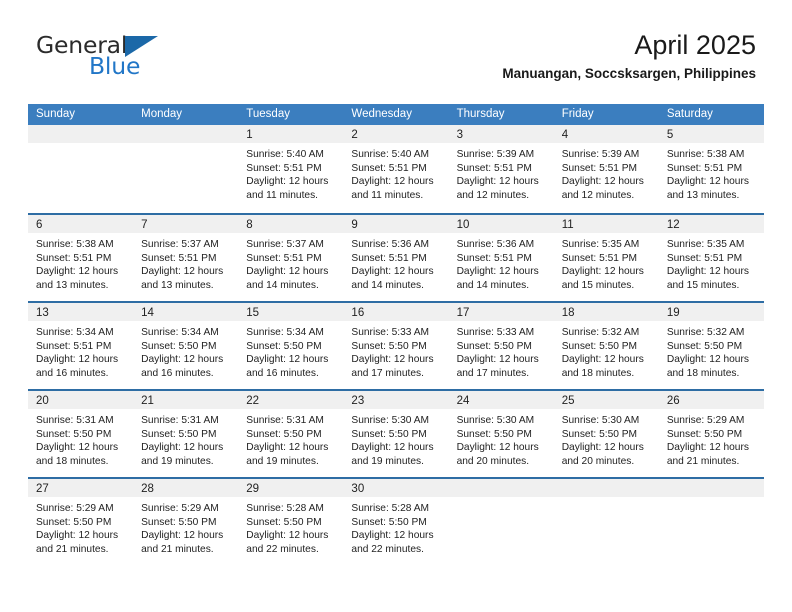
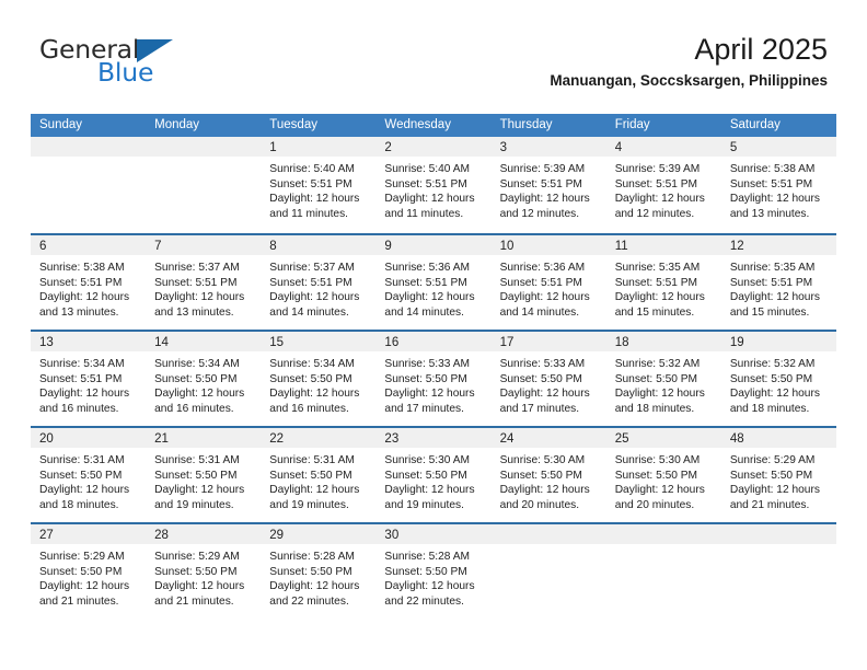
  General
  Blue
  April 2025
  Manuangan, Soccsksargen, Philippines
  Sunday
  Monday
  Tuesday
  Wednesday
  Thursday
  Friday
  Saturday
  1
  Sunrise: 5:40 AM
  Sunset: 5:51 PM
  Daylight: 12 hours
  and 11 minutes.
  2
  Sunrise: 5:40 AM
  Sunset: 5:51 PM
  Daylight: 12 hours
  and 11 minutes.
  3
  Sunrise: 5:39 AM
  Sunset: 5:51 PM
  Daylight: 12 hours
  and 12 minutes.
  4
  Sunrise: 5:39 AM
  Sunset: 5:51 PM
  Daylight: 12 hours
  and 12 minutes.
  5
  Sunrise: 5:38 AM
  Sunset: 5:51 PM
  Daylight: 12 hours
  and 13 minutes.
  6
  Sunrise: 5:38 AM
  Sunset: 5:51 PM
  Daylight: 12 hours
  and 13 minutes.
  7
  Sunrise: 5:37 AM
  Sunset: 5:51 PM
  Daylight: 12 hours
  and 13 minutes.
  8
  Sunrise: 5:37 AM
  Sunset: 5:51 PM
  Daylight: 12 hours
  and 14 minutes.
  9
  Sunrise: 5:36 AM
  Sunset: 5:51 PM
  Daylight: 12 hours
  and 14 minutes.
  10
  Sunrise: 5:36 AM
  Sunset: 5:51 PM
  Daylight: 12 hours
  and 14 minutes.
  11
  Sunrise: 5:35 AM
  Sunset: 5:51 PM
  Daylight: 12 hours
  and 15 minutes.
  12
  Sunrise: 5:35 AM
  Sunset: 5:51 PM
  Daylight: 12 hours
  and 15 minutes.
  13
  Sunrise: 5:34 AM
  Sunset: 5:51 PM
  Daylight: 12 hours
  and 16 minutes.
  14
  Sunrise: 5:34 AM
  Sunset: 5:50 PM
  Daylight: 12 hours
  and 16 minutes.
  15
  Sunrise: 5:34 AM
  Sunset: 5:50 PM
  Daylight: 12 hours
  and 16 minutes.
  16
  Sunrise: 5:33 AM
  Sunset: 5:50 PM
  Daylight: 12 hours
  and 17 minutes.
  17
  Sunrise: 5:33 AM
  Sunset: 5:50 PM
  Daylight: 12 hours
  and 17 minutes.
  18
  Sunrise: 5:32 AM
  Sunset: 5:50 PM
  Daylight: 12 hours
  and 18 minutes.
  19
  Sunrise: 5:32 AM
  Sunset: 5:50 PM
  Daylight: 12 hours
  and 18 minutes.
  20
  Sunrise: 5:31 AM
  Sunset: 5:50 PM
  Daylight: 12 hours
  and 18 minutes.
  21
  Sunrise: 5:31 AM
  Sunset: 5:50 PM
  Daylight: 12 hours
  and 19 minutes.
  22
  Sunrise: 5:31 AM
  Sunset: 5:50 PM
  Daylight: 12 hours
  and 19 minutes.
  23
  Sunrise: 5:30 AM
  Sunset: 5:50 PM
  Daylight: 12 hours
  and 19 minutes.
  24
  Sunrise: 5:30 AM
  Sunset: 5:50 PM
  Daylight: 12 hours
  and 20 minutes.
  25
  Sunrise: 5:30 AM
  Sunset: 5:50 PM
  Daylight: 12 hours
  and 20 minutes.
- 26
+ 48
  Sunrise: 5:29 AM
  Sunset: 5:50 PM
  Daylight: 12 hours
  and 21 minutes.
  27
  Sunrise: 5:29 AM
  Sunset: 5:50 PM
  Daylight: 12 hours
  and 21 minutes.
  28
  Sunrise: 5:29 AM
  Sunset: 5:50 PM
  Daylight: 12 hours
  and 21 minutes.
  29
  Sunrise: 5:28 AM
  Sunset: 5:50 PM
  Daylight: 12 hours
  and 22 minutes.
  30
  Sunrise: 5:28 AM
  Sunset: 5:50 PM
  Daylight: 12 hours
  and 22 minutes.
